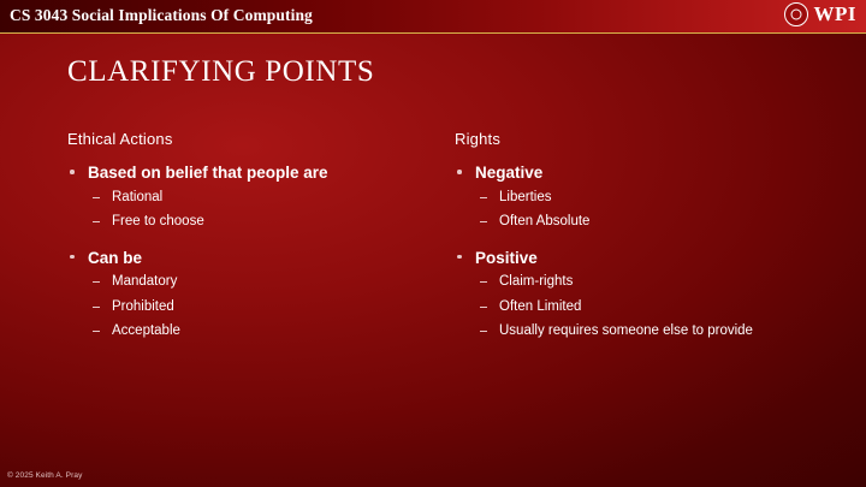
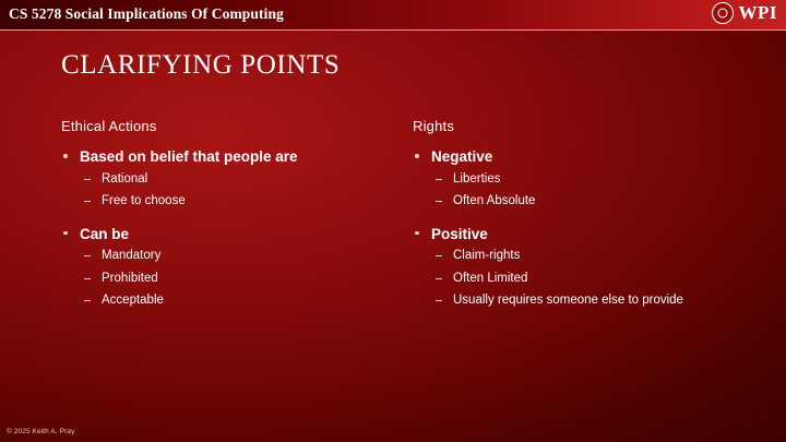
- CS 3043 Social Implications Of Computing
+ CS 5278 Social Implications Of Computing
  WPI
  CLARIFYING POINTS
  Ethical Actions
  Based on belief that people are
  Rational
  Free to choose
  Can be
  Mandatory
  Prohibited
  Acceptable
  Rights
  Negative
  Liberties
  Often Absolute
  Positive
  Claim-rights
  Often Limited
  Usually requires someone else to provide
